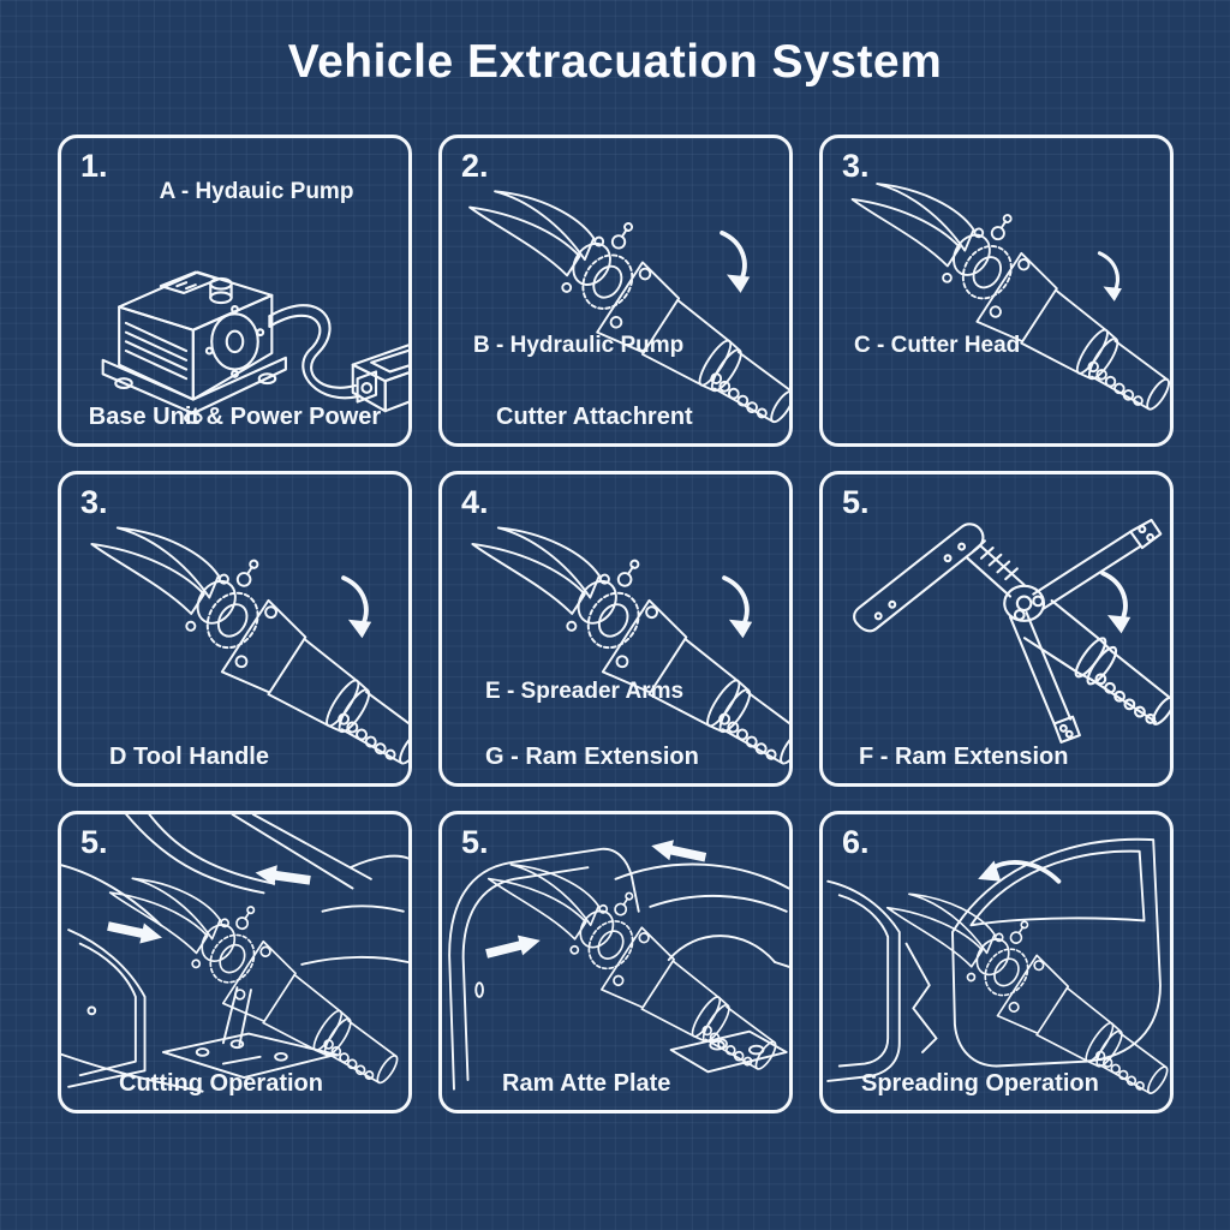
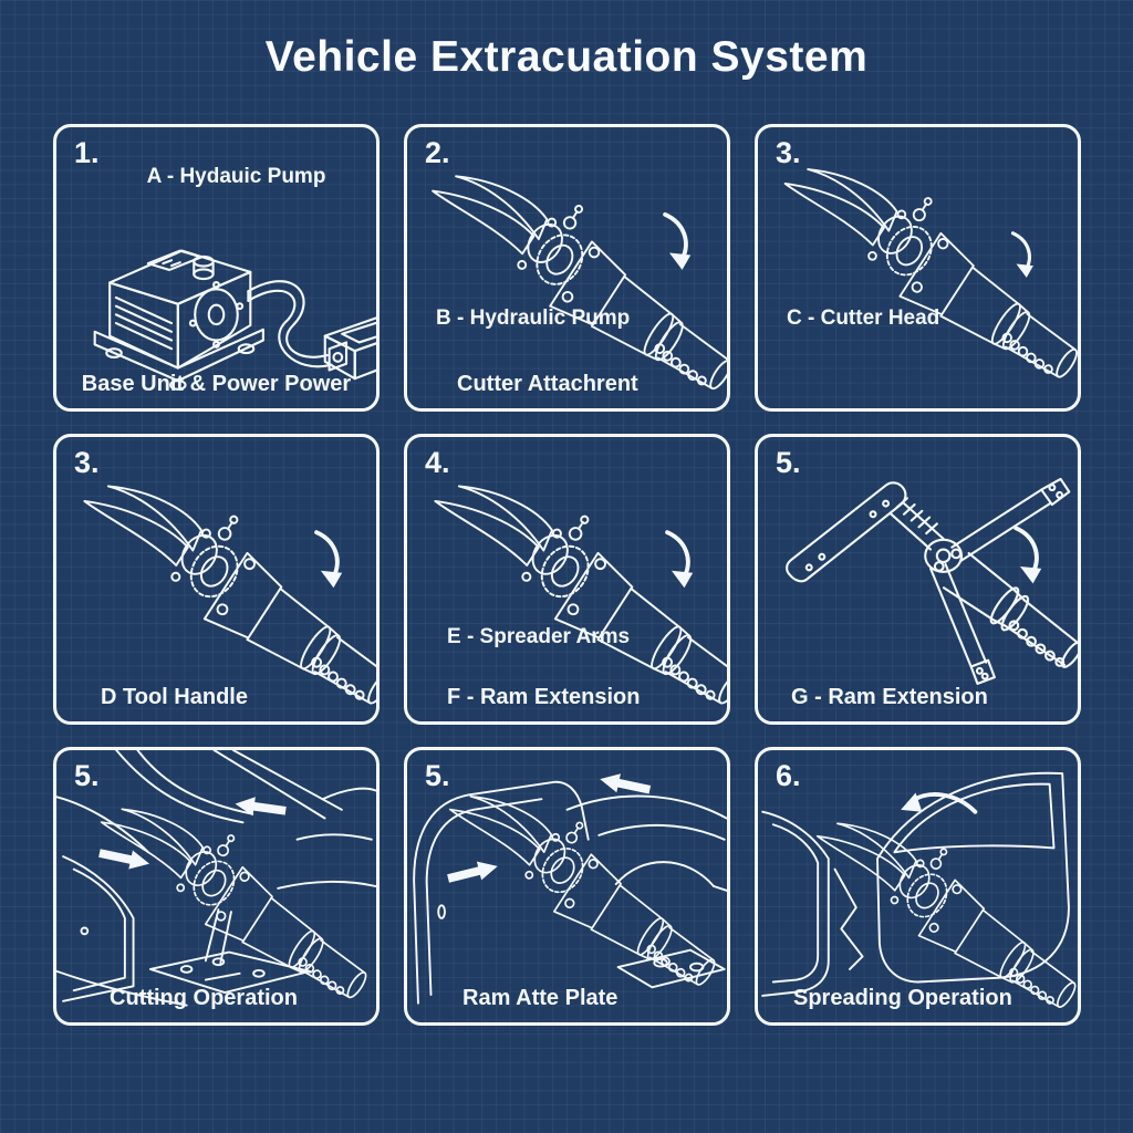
  Vehicle Extracuation System
  1.
  A - Hydauic Pump
  Base Unit & Power Power
  2.
  B - Hydraulicump
  Cutter Attachrent
  3.
  C - Cutter Head
  3.
  D Tool Handle
  4.
  E - Spreader Ams
- G - Ram Extension
+ F - Ram Extension
  5.
- F - Ram Extension
+ G - Ram Extension
  5.
  Cutting Operation
  5.
  Ram Atte Plate
  6.
  Spreading Operation
